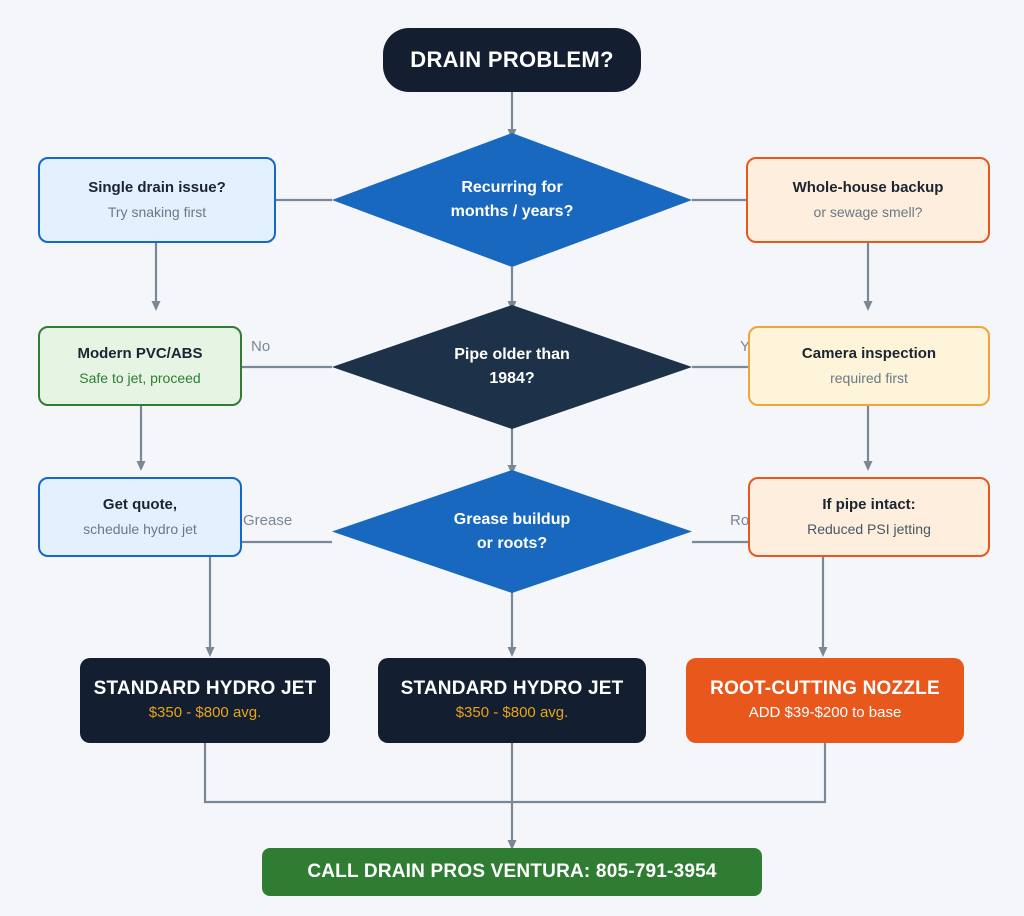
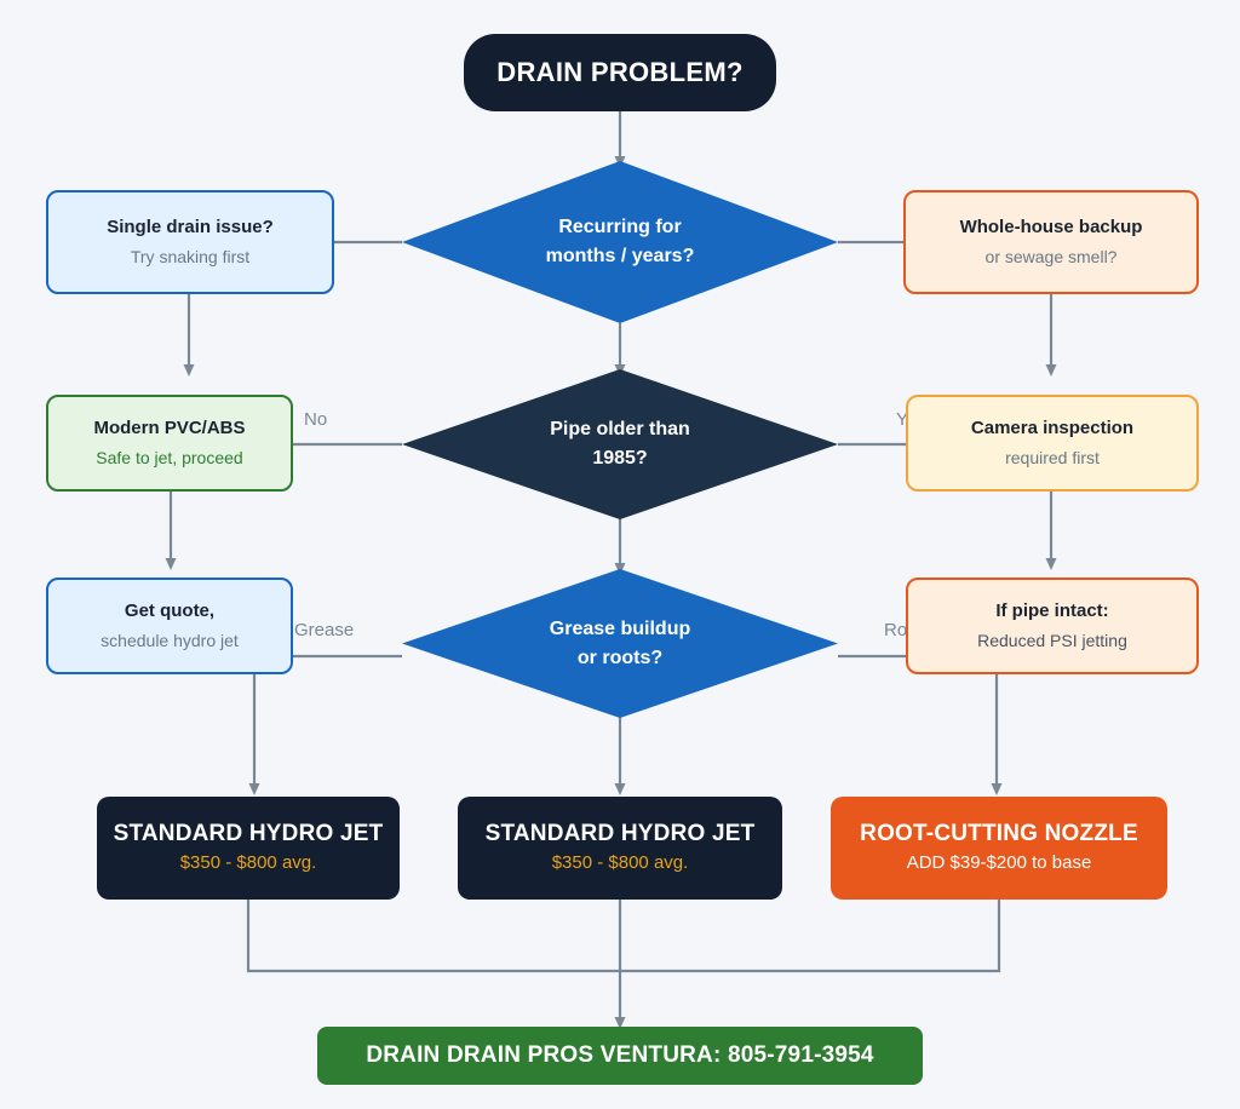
  No
  Grease
  DRAIN PROBLEM?
  Recurring for
  months / years?
  Single drain issue?
  Try snaking first
  Whole-house backup
  or sewage smell?
  Pipe older than
- 1984?
+ 1985?
  Modern PVC/ABS
  Safe to jet, proceed
  Camera inspection
  required first
  Grease buildup
  or roots?
  Get quote,
  schedule hydro jet
  If pipe intact:
  Reduced PSI jetting
  STANDARD HYDRO JET
  $350 - $800 avg.
  STANDARD HYDRO JET
  $350 - $800 avg.
  ROOT-CUTTING NOZZLE
  ADD $39-$200 to base
- CALL DRAIN PROS VENTURA: 805-791-3954
+ DRAIN DRAIN PROS VENTURA: 805-791-3954
